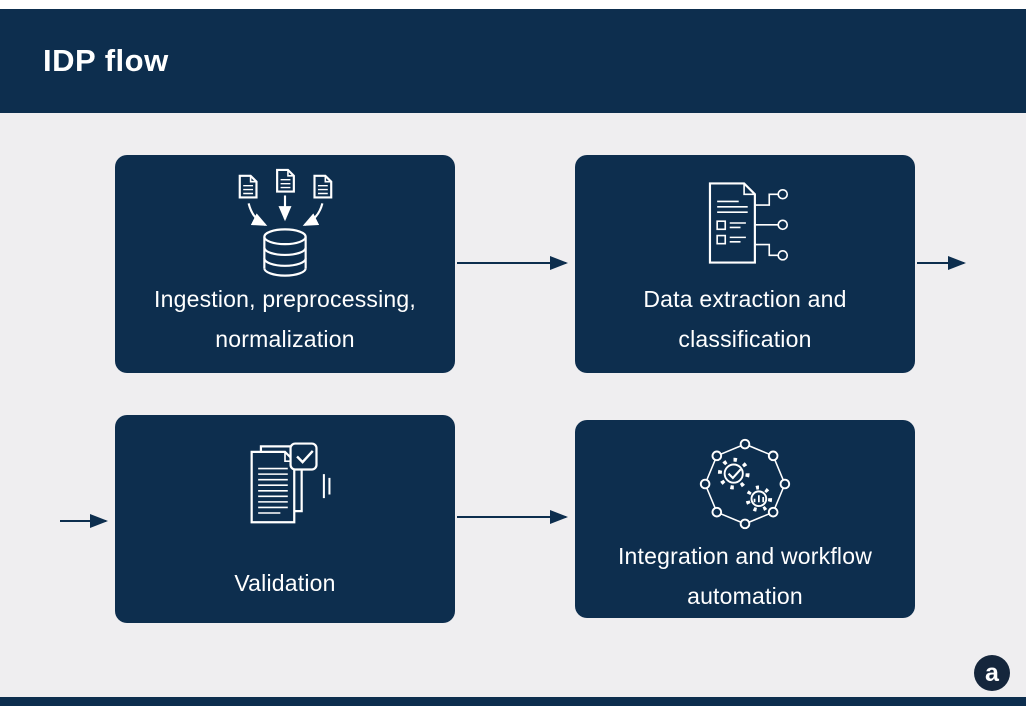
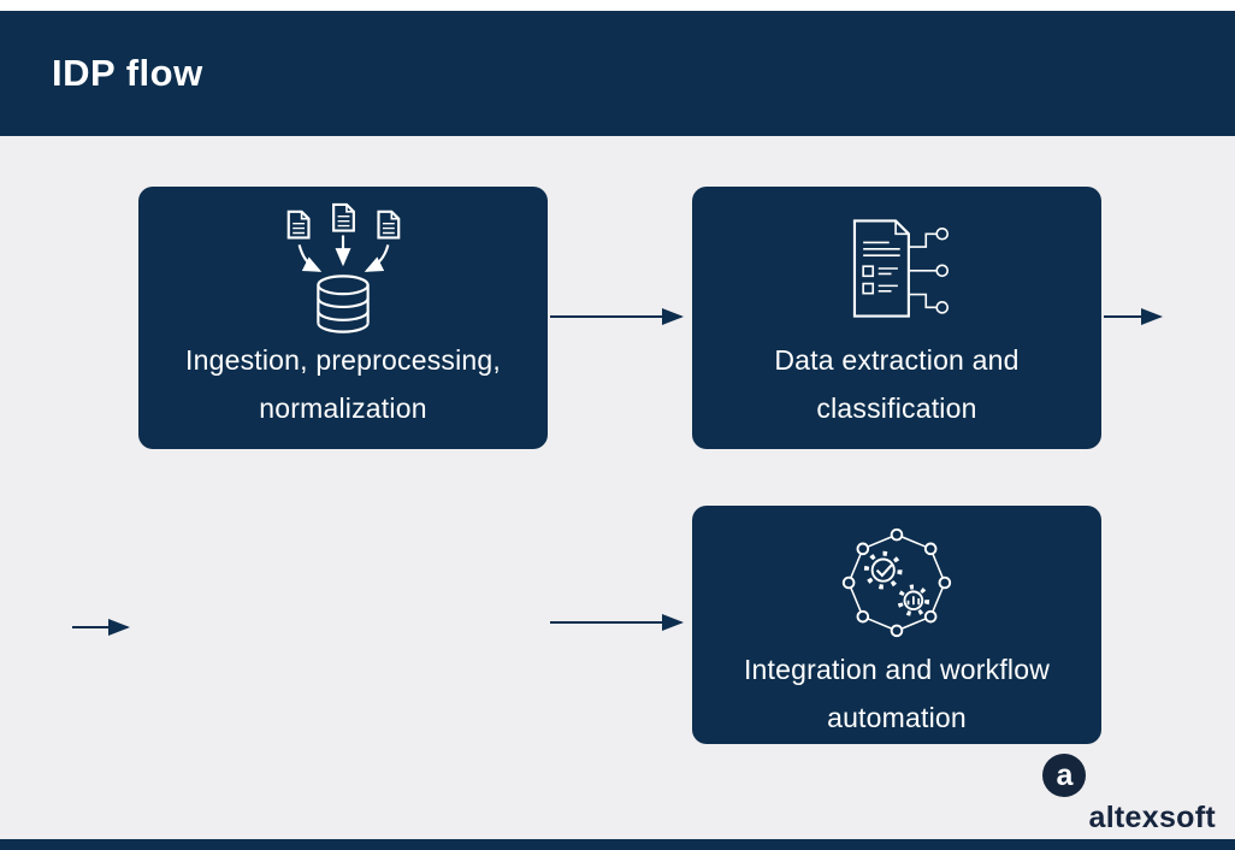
  IDP flow
  Ingestion, preprocessing,
  normalization
  Data extraction and
  classification
- Validation
  Integration and workflow
  automation
  a
+ altexsoft
